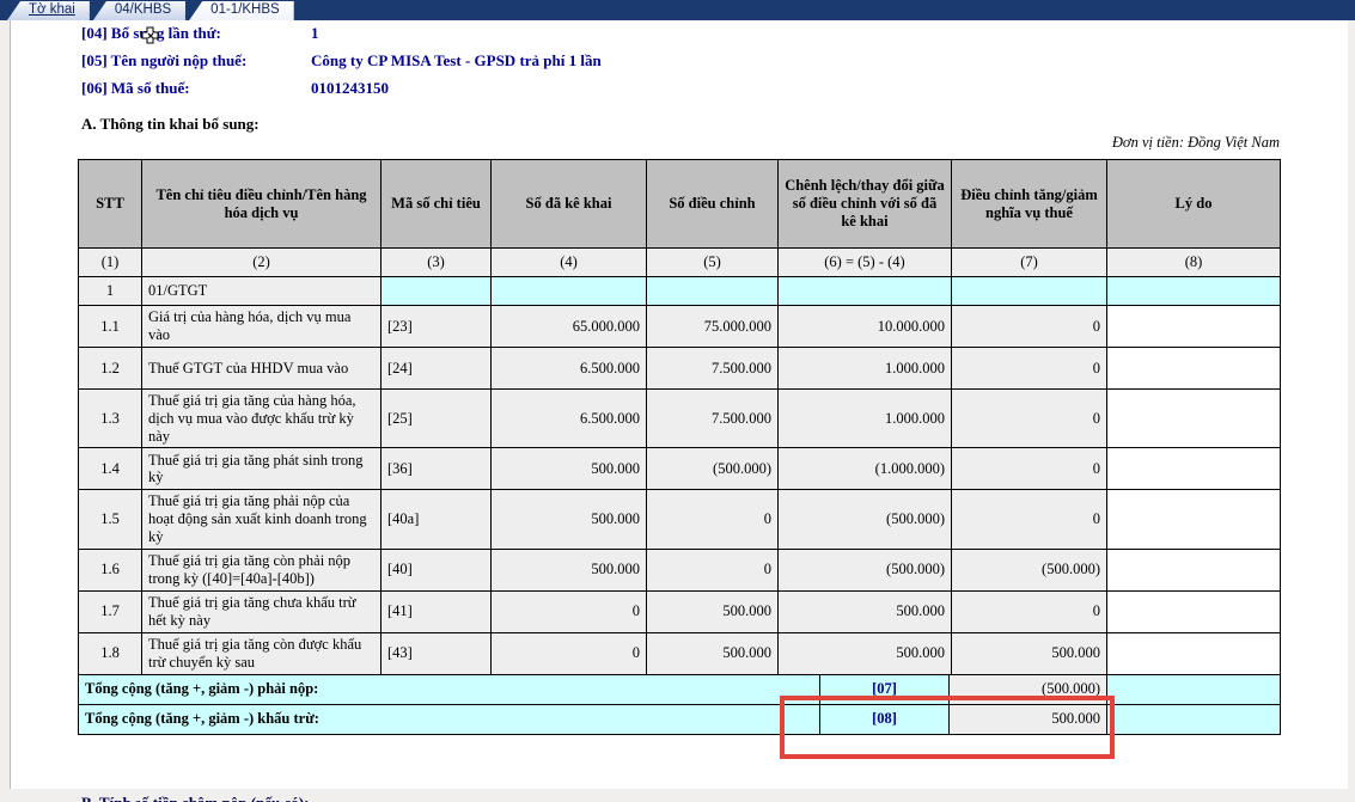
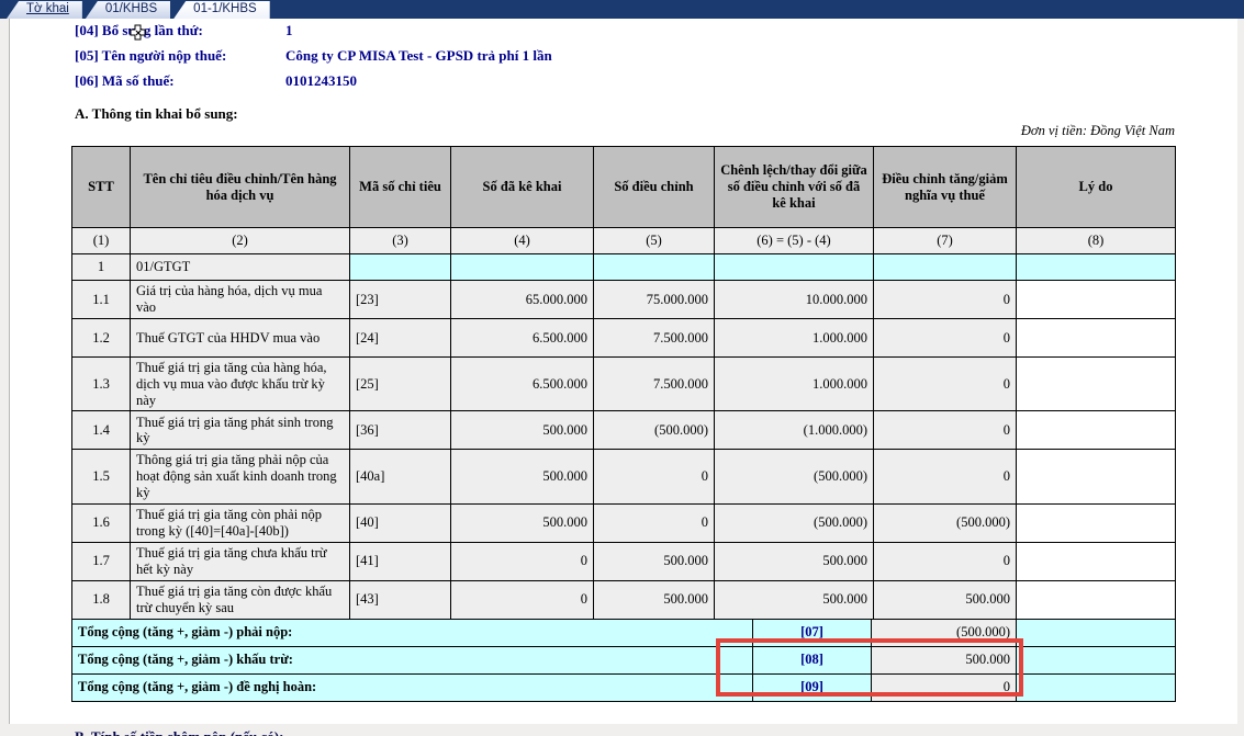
  Tờ khai
- 04/KHBS
+ 01/KHBS
  01-1/KHBS
  [04] Bổ sg lần thứ:
  1
  [05] Tên người nộp thuế:
  Công ty CP MISA Test - GPSD trả phí 1 lần
  [06] Mã số thuế:
  0101243150
  A. Thông tin khai bổ sung:
  Đơn vị tiền: Đồng Việt Nam
  STT	Tên chỉ tiêu điều chỉnh/Tên hàng hóa dịch vụ	Mã số chỉ tiêu	Số đã kê khai	Số điều chỉnh	Chênh lệch/thay đổi giữa số điều chỉnh với số đã kê khai	Điều chỉnh tăng/giảm nghĩa vụ thuế	Lý do
  (1)	(2)	(3)	(4)	(5)	(6) = (5) - (4)	(7)	(8)
  1	01/GTGT
  1.1	Giá trị của hàng hóa, dịch vụ mua vào	[23]	65.000.000	75.000.000	10.000.000	0
  1.2	Thuế GTGT của HHDV mua vào	[24]	6.500.000	7.500.000	1.000.000	0
  1.3	Thuế giá trị gia tăng của hàng hóa, dịch vụ mua vào được khấu trừ kỳ này	[25]	6.500.000	7.500.000	1.000.000	0
  1.4	Thuế giá trị gia tăng phát sinh trong kỳ	[36]	500.000	(500.000)	(1.000.000)	0
- 1.5	Thuế giá trị gia tăng phải nộp của hoạt động sản xuất kinh doanh trong kỳ	[40a]	500.000	0	(500.000)	0
+ 1.5	Thông giá trị gia tăng phải nộp của hoạt động sản xuất kinh doanh trong kỳ	[40a]	500.000	0	(500.000)	0
  1.6	Thuế giá trị gia tăng còn phải nộp trong kỳ ([40]=[40a]-[40b])	[40]	500.000	0	(500.000)	(500.000)
  1.7	Thuế giá trị gia tăng chưa khấu trừ hết kỳ này	[41]	0	500.000	500.000	0
  1.8	Thuế giá trị gia tăng còn được khấu trừ chuyển kỳ sau	[43]	0	500.000	500.000	500.000
  Tổng cộng (tăng +, giảm -) phải nộp:	[07]	(500.000)
  Tổng cộng (tăng +, giảm -) khấu trừ:	[08]	500.000
+ Tổng cộng (tăng +, giảm -) đề nghị hoàn:	[09]	0
